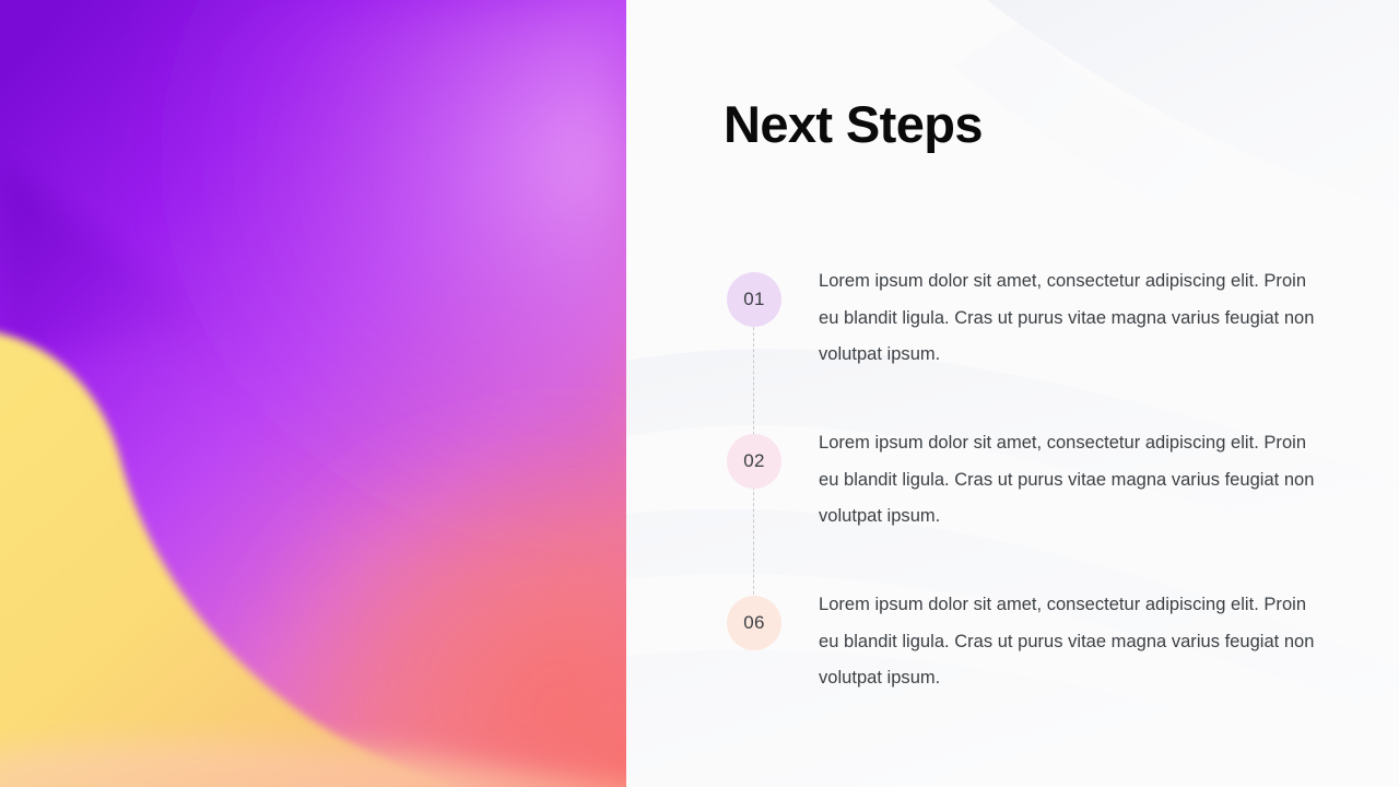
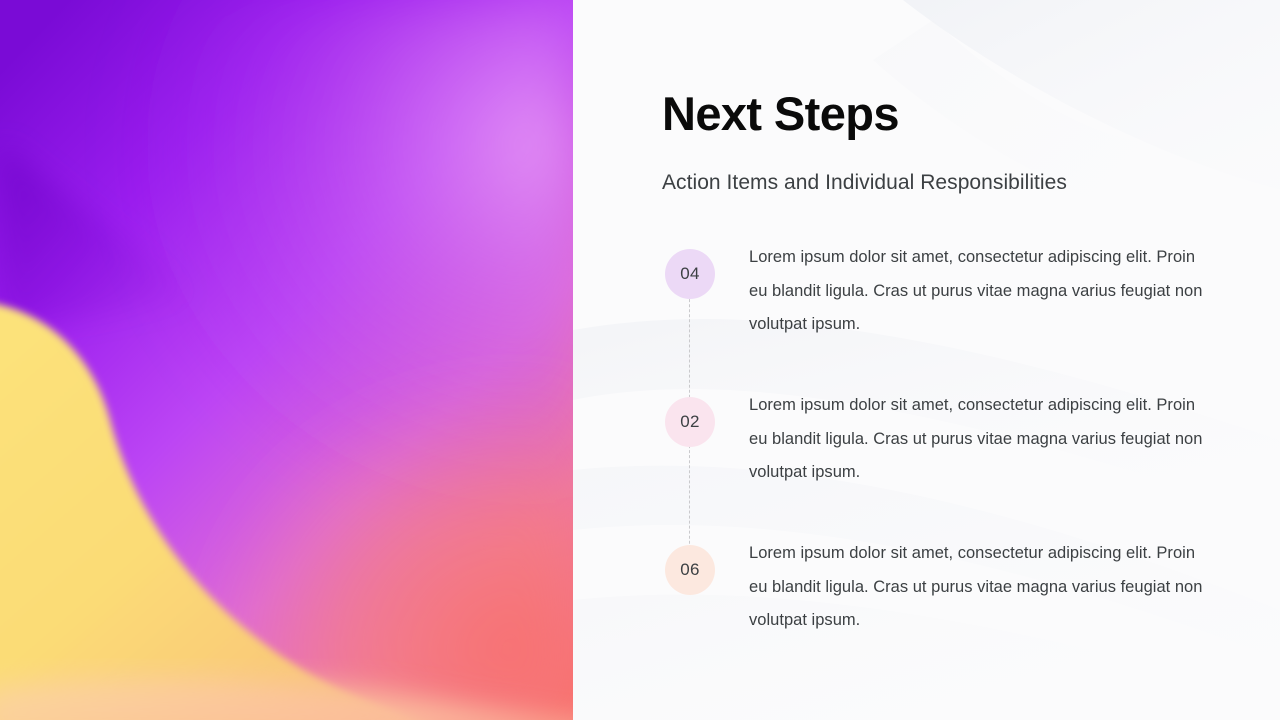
  Next Steps
+ Action Items and Individual Responsibilities
- 01
+ 04
  Lorem ipsum dolor sit amet, consectetur adipiscing elit. Proin eu blandit ligula. Cras ut purus vitae magna varius feugiat non volutpat ipsum.
  02
  Lorem ipsum dolor sit amet, consectetur adipiscing elit. Proin eu blandit ligula. Cras ut purus vitae magna varius feugiat non volutpat ipsum.
  06
  Lorem ipsum dolor sit amet, consectetur adipiscing elit. Proin eu blandit ligula. Cras ut purus vitae magna varius feugiat non volutpat ipsum.
